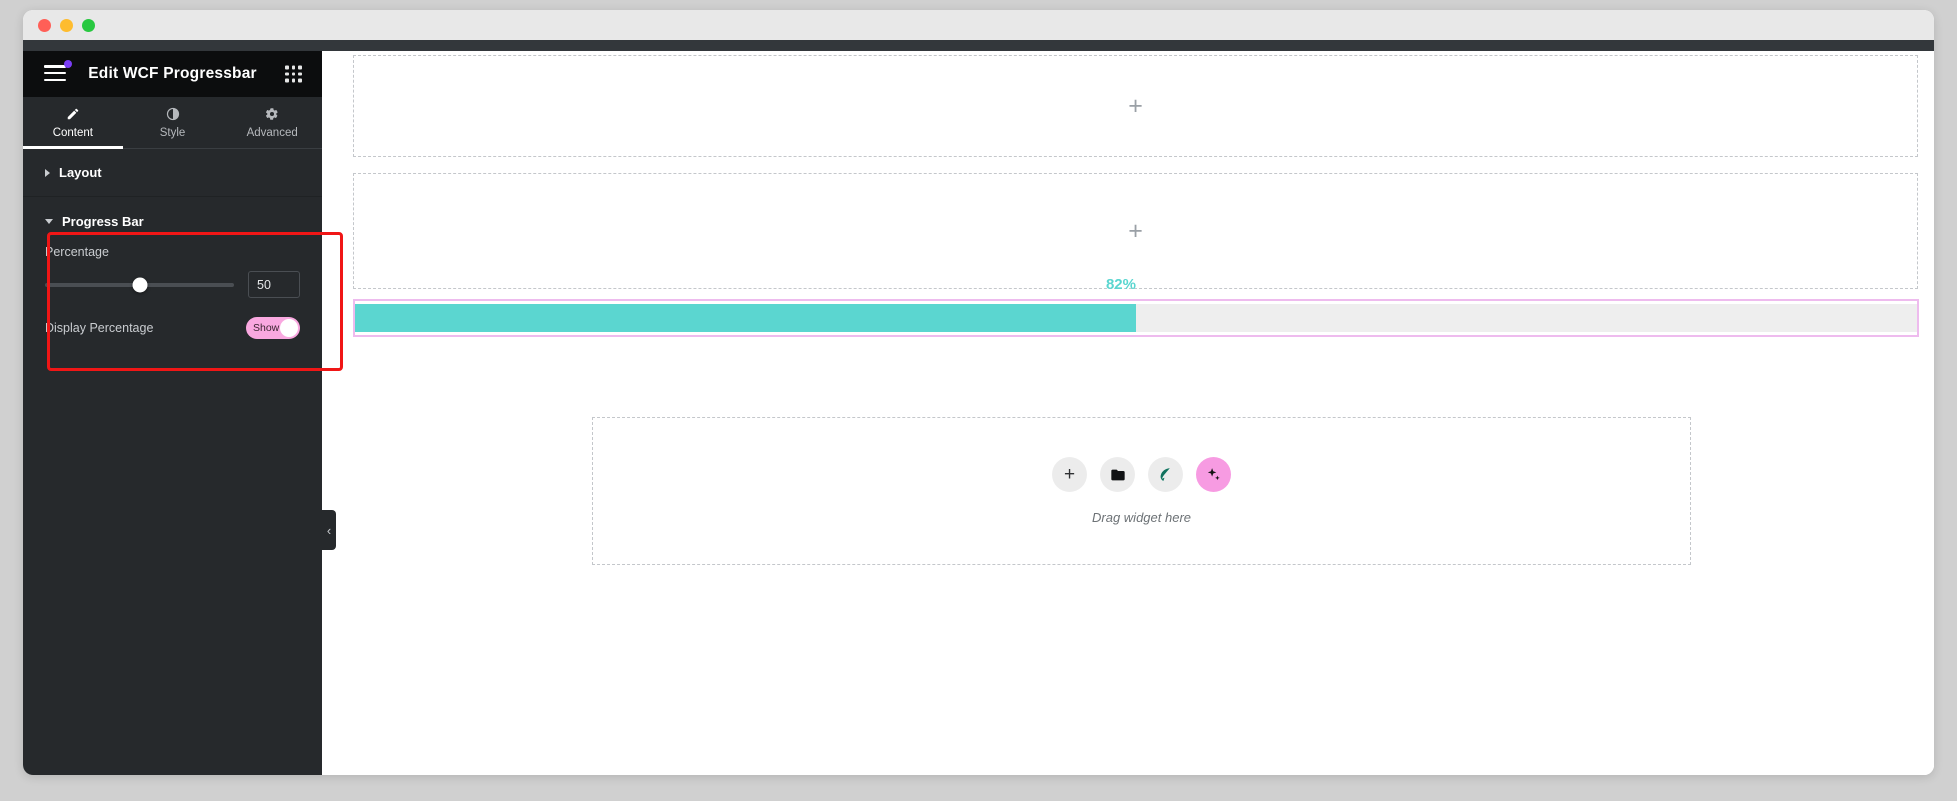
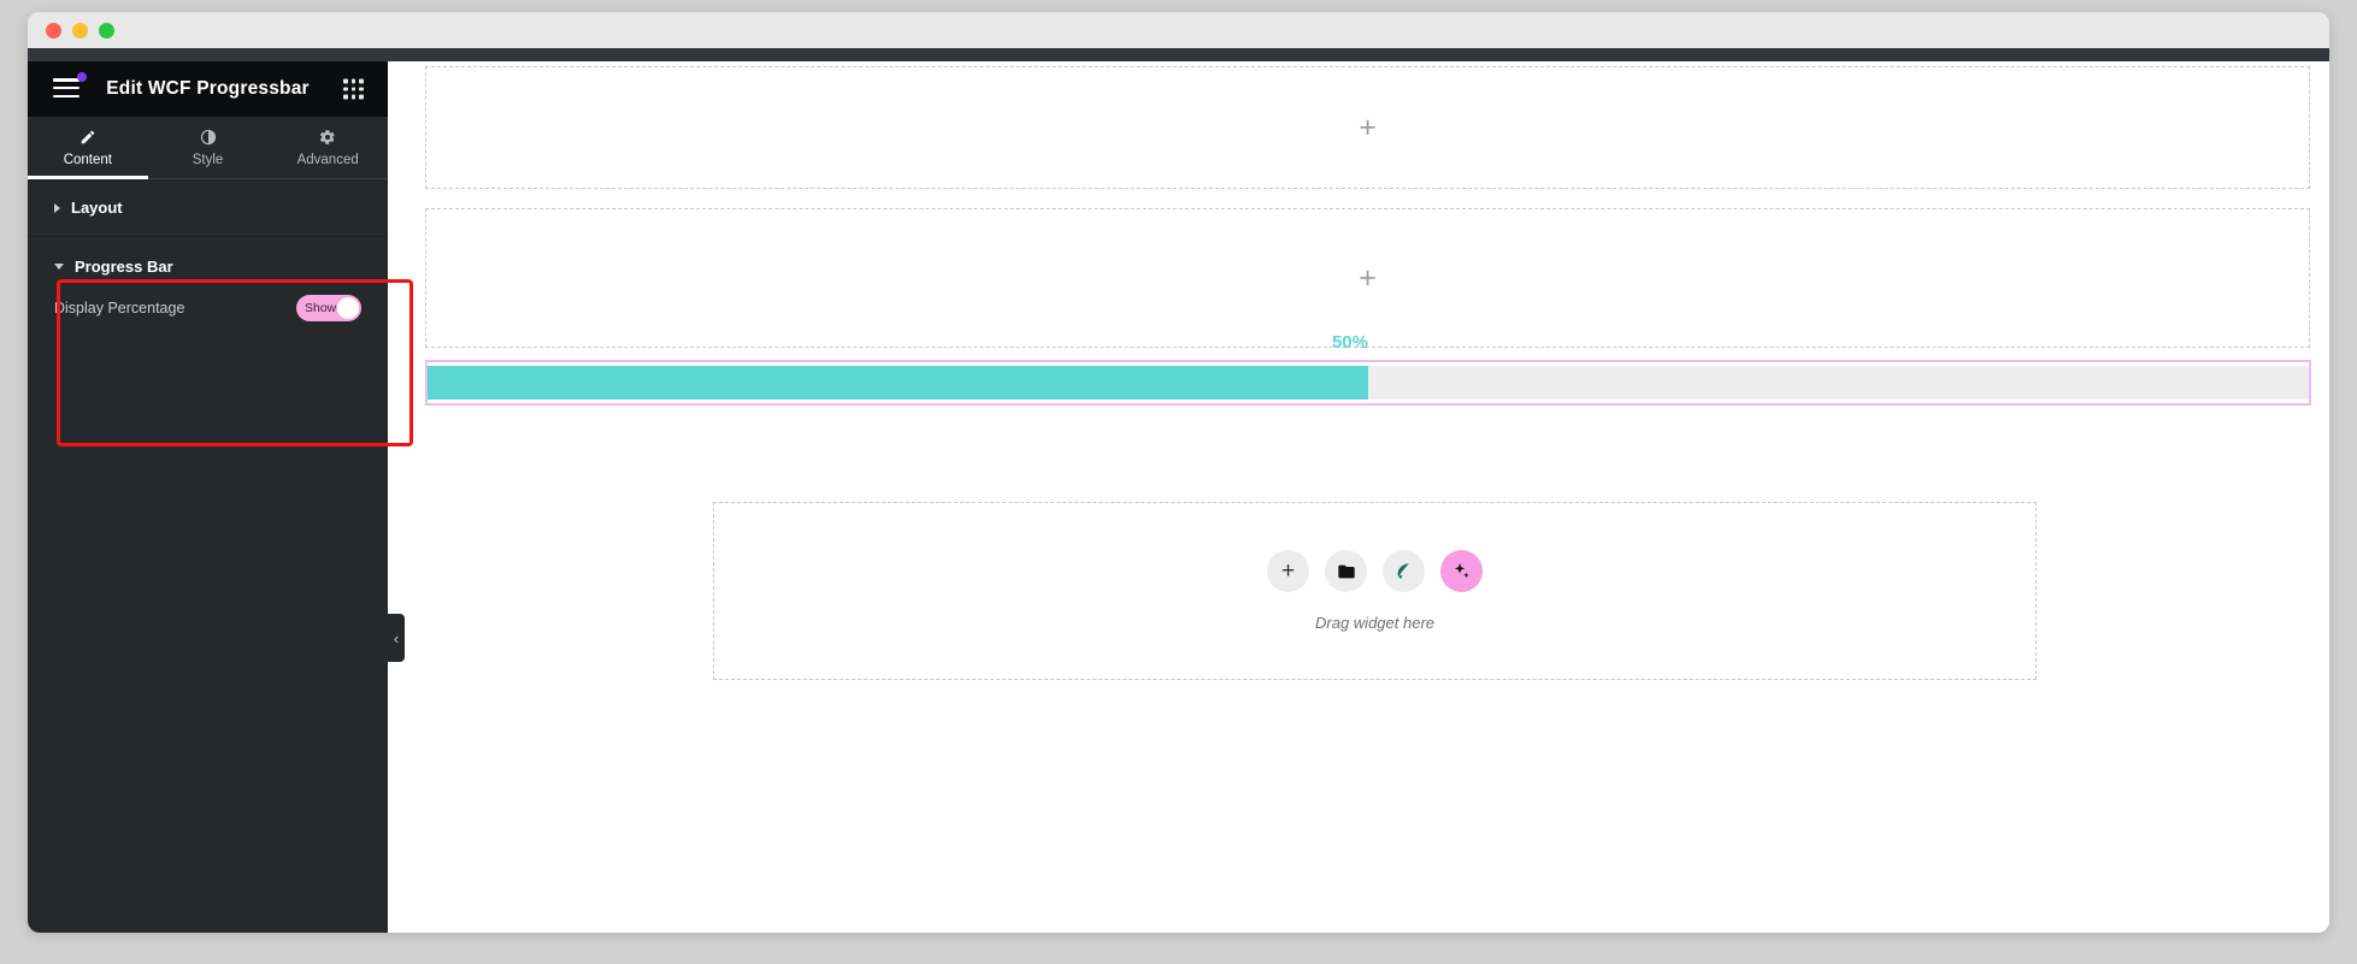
  Edit WCF Progressbar
  Content
  Style
  Advanced
  Layout
  Progress Bar
- Percentage
- 50
  Display Percentage
  Show
  ‹
  +
  +
- 82%
+ 50%
  +
  Drag widget here
